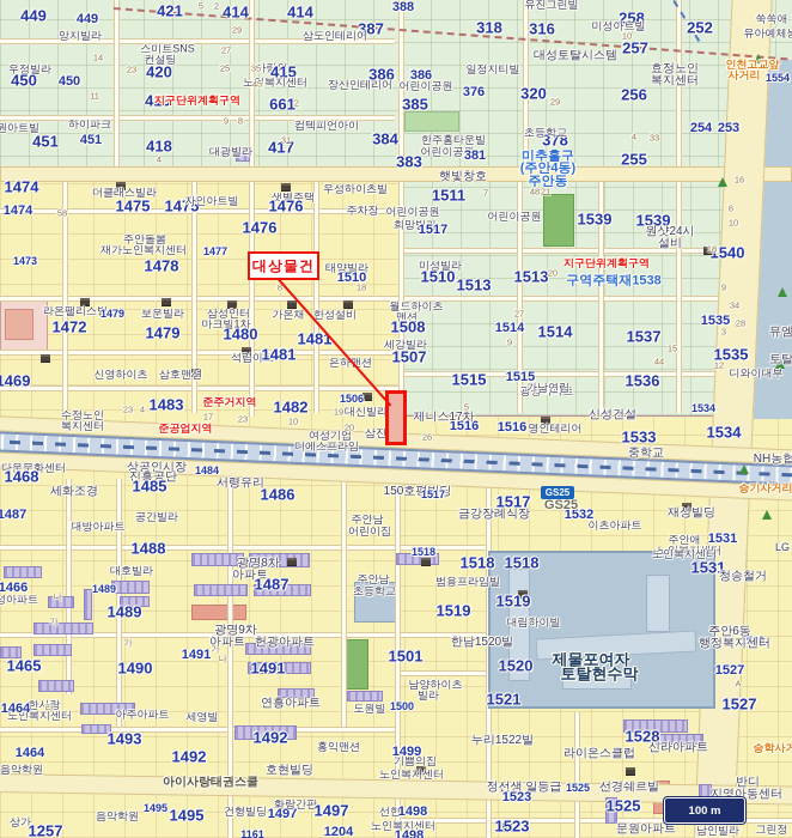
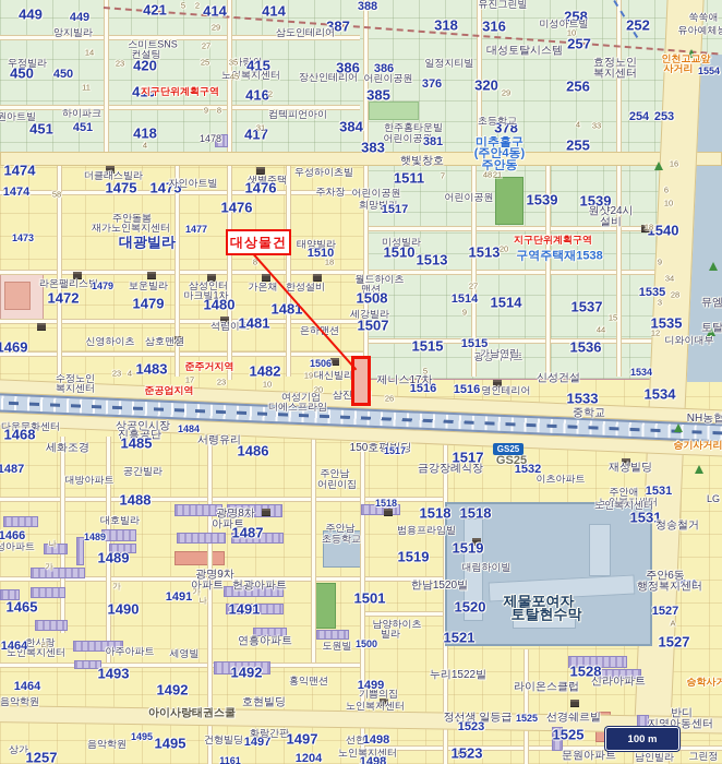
  449
  449
  앙지빌라
  421
  414
  414
  388
  유진그린빌
  318
  316
  258
  252
  257
  미성아트빌
  387
  삼도인테리어
  쑥쑥애
  유아예체
  스미트SNS
  컨설팅
  대성토탈시스템
  우정빌라
  450
  450
  420
  사랑의
  415
  노인복지센터
  386
  장산인테리어
  효정노인
  복지센터
  인천고교앞
  사거리
  1554
  일정지티빌
  386
  어린이공원
  419
  지구단위계획구역
- 661
+ 416
  376
  320
  256
  385
  254
  253
  원아트빌
  하이파크
  451
  451
  418
- 대광빌라
+ 1478
  417
  컴텍피언아이
  384
  한주홈타운빌
  어린이공원
  381
  378
  초등학교
  255
  383
  미추홀구
  (주안4동)
  주안동
  햇빛창호
  1511
  어린이공원
  희망빌라
  1517
  어린이공원
  1539
  1539
  원샷24시
  설비
  1540
  미성빌라
  1510
  1513
  1513
  지구단위계획구역
  구역주택재1538
  월드하이츠
  맨션
  1508
  1514
  1514
  1537
  1535
  1535
  세강빌라
  1507
  1515
  1515
  광성아파트
  1536
  가남연립
  뮤엠
  토탈
  디와이대부
  1534
  1534
  신성건설
  1533
  1516
  1516
  명인테리어
  중학교
  NH농협
  승기사거리
  1474
  1474
  58
  더클래스빌라
  1475
  1475
  자인아트빌
  샛별주택
  1476
  우성하이츠빌
  주차장
  1476
  주안돌봄
  재가노인복지센터
  1477
- 1478
+ 대광빌라
  1473
  태양빌라
  1510
  라온팰리스빌
  1479
  1472
  보운빌라
  1479
  삼성인터
  마크빌1차
  1480
  가온채
  한성설비
  1481
  석림아트
  1481
  은하맨션
  신영하이츠
  삼호맨션
  1469
  수정노인
  복지센터
  1483
  준주거지역
  1482
  준공업지역
  1506
  대신빌라
  제니스17차
  여성기업
  디에스프라임
  다운문화센터
  1468
  세화조경
  상공인시장
  진흥공단
  1485
  1484
  서령유리
  1486
  1487
  대방아파트
  공간빌라
  1488
  주안남
  어린이집
  150호평빌딩
  1517
  1517
  금강장례식장
  1532
  이츠아파트
  재성빌딩
  주안애
  노인복지센터
  1531
  LG
  GS25
  1518
  1518
  1518
  노인복지센터
  1531
  청송철거
  범용프라임빌
  1519
  1519
  대림하이빌
  1530
  주안6동
  행정복지센터
  1527
  1527
  1466
  성아파트
  대호빌라
  1489
  1489
  광명8차
  아파트
  1487
  광명9차
  아파트
  헌광아파트
  주안남
  초등학교
  1491
  1491
  1490
  1465
  한남1520빌
  1501
  1520
  남양하이츠
  빌라
  1521
  제물포여자
  토탈현수막
  세영빌
  아주아파트
  한사랑
  노인복지센터
  1464
  연흥아파트
  도원빌
  1500
  1493
  1492
  1492
  홍익맨션
  1464
  음악학원
  누리1522빌
  1528
  신라아파트
  라이온스클럽
  1499
  기쁨의집
  노인복지센터
  호현빌딩
  아이사랑태권스쿨
  1495
  1495
  건형빌딩
  1497
  화랑간판
  1497
  음악학원
  상가
  1257
  1161
  1204
  선한
  1498
  노인복지센터
  1498
  정선생 일등급
  1523
  1523
  1525
  선경쉐르빌
  1525
  문원아파트
  반디
  지역아동센터
  남인빌라
  그린정
  승학사거
  나
  가
  라
  가
  가
  나
  A
  5
  2
  29
  27
  25
  35
  45
  14
  23
  11
  2
  9
  8
  31
  4
  10
  29
  4
  33
  7
  48
  21
  6
  10
  18
  9
  34
  28
  20
  27
  9
  15
  44
  3
  12
  23
  4
  17
  23
  10
  19
  20
  26
  5
  16
  8
  18
  대상물건
  GS25
  100 m
